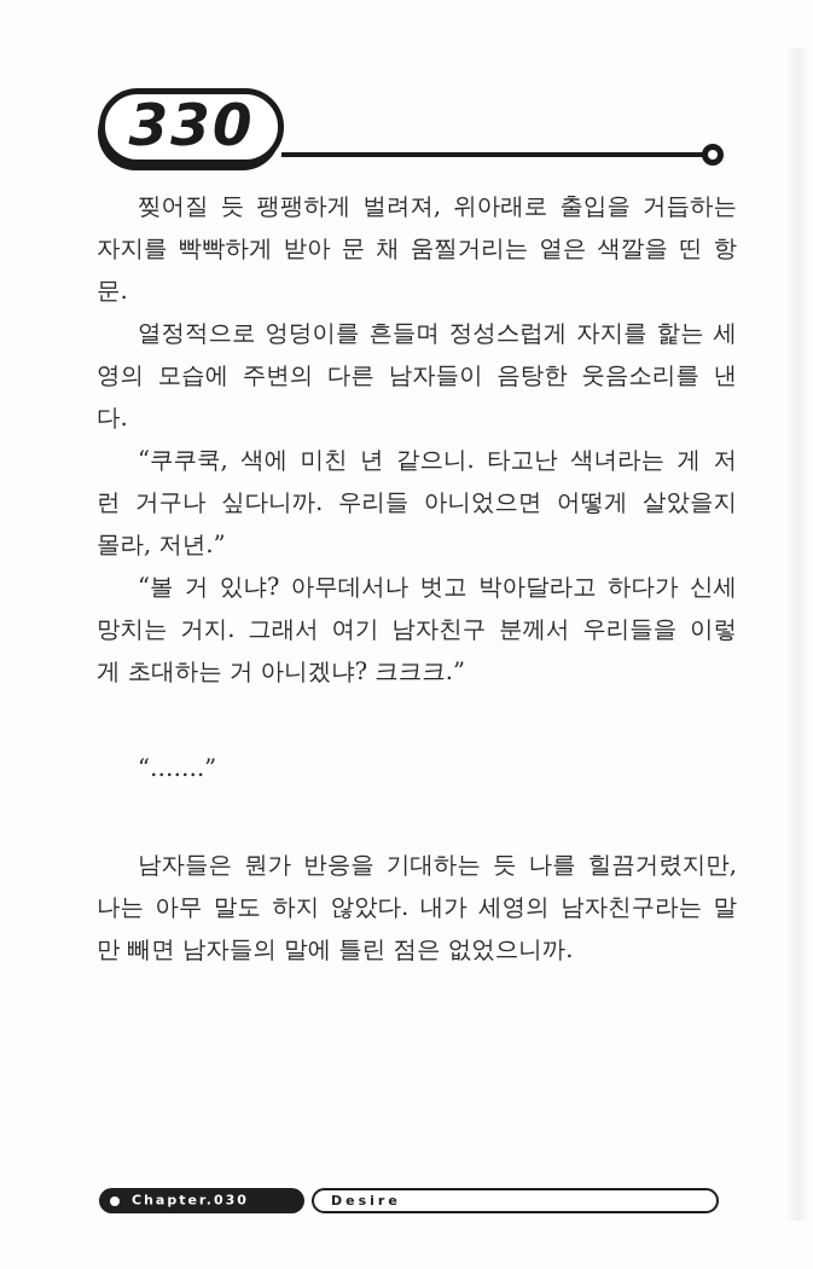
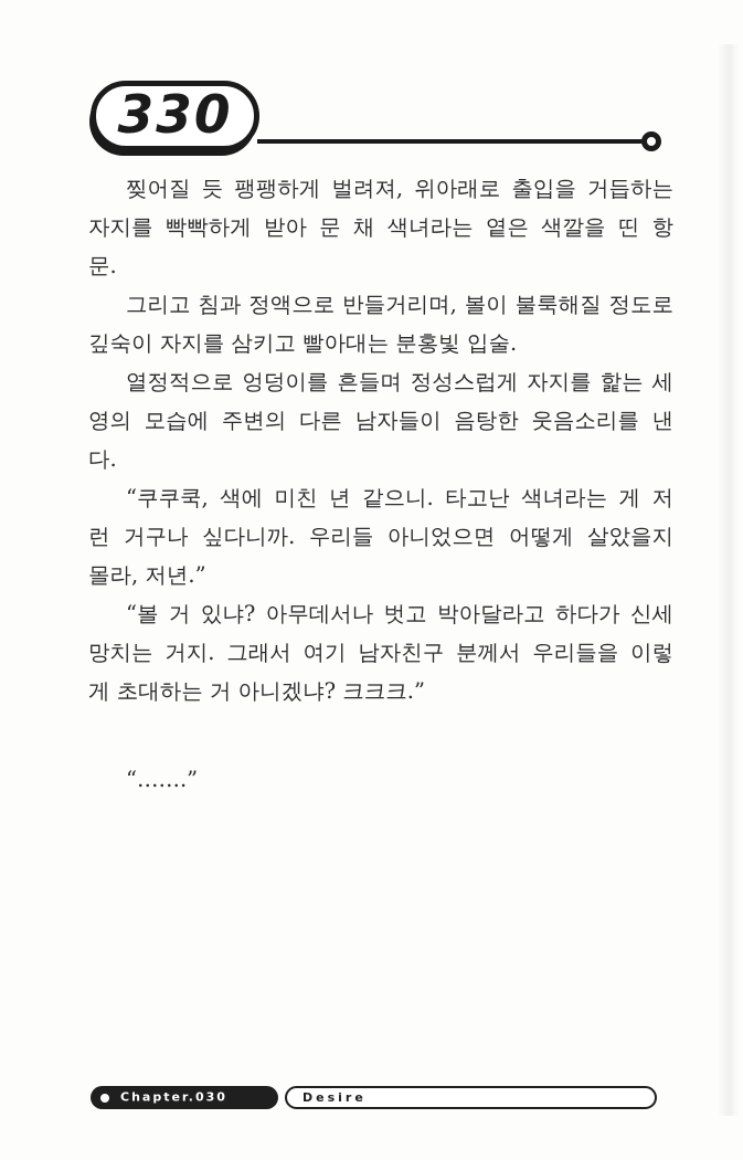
  330
  찢어질 듯 팽팽하게 벌려져, 위아래로 출입을 거듭하는
- 자지를 빡빡하게 받아 문 채 움찔거리는 옅은 색깔을 띤 항
+ 자지를 빡빡하게 받아 문 채 색녀라는 옅은 색깔을 띤 항
  문.
+ 그리고 침과 정액으로 반들거리며, 볼이 불룩해질 정도로
+ 깊숙이 자지를 삼키고 빨아대는 분홍빛 입술.
  열정적으로 엉덩이를 흔들며 정성스럽게 자지를 핥는 세
  영의 모습에 주변의 다른 남자들이 음탕한 웃음소리를 낸
  다.
  “쿠쿠쿡, 색에 미친 년 같으니. 타고난 색녀라는 게 저
  런 거구나 싶다니까. 우리들 아니었으면 어떻게 살았을지
  몰라, 저년.”
  “볼 거 있냐? 아무데서나 벗고 박아달라고 하다가 신세
  망치는 거지. 그래서 여기 남자친구 분께서 우리들을 이렇
  게 초대하는 거 아니겠냐? 크크크.”
  “…….”
- 남자들은 뭔가 반응을 기대하는 듯 나를 힐끔거렸지만,
- 나는 아무 말도 하지 않았다. 내가 세영의 남자친구라는 말
- 만 빼면 남자들의 말에 틀린 점은 없었으니까.
  Chapter.030
  Desire
